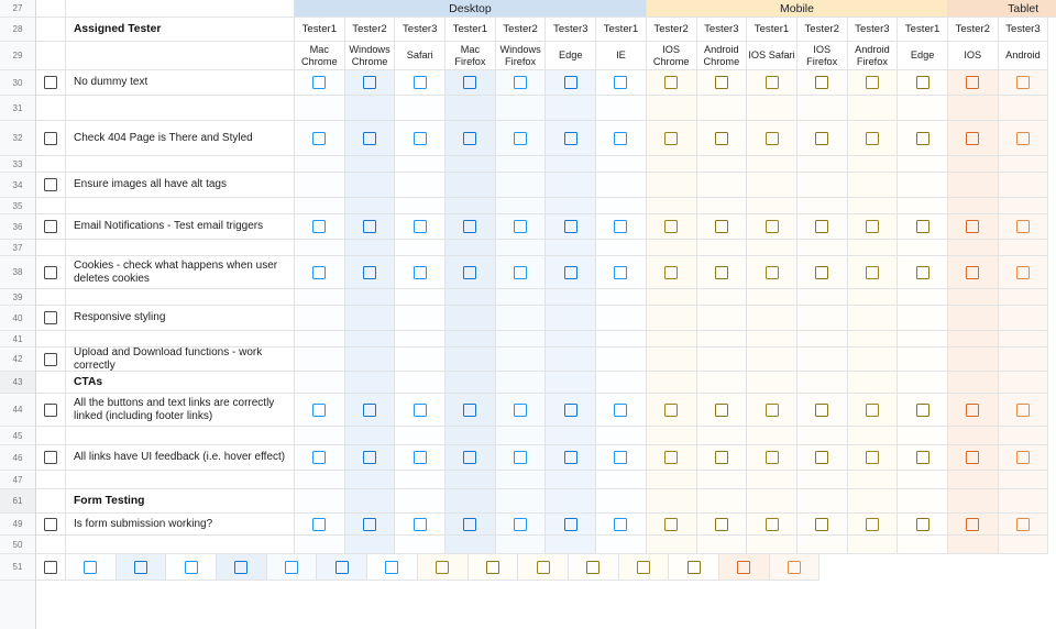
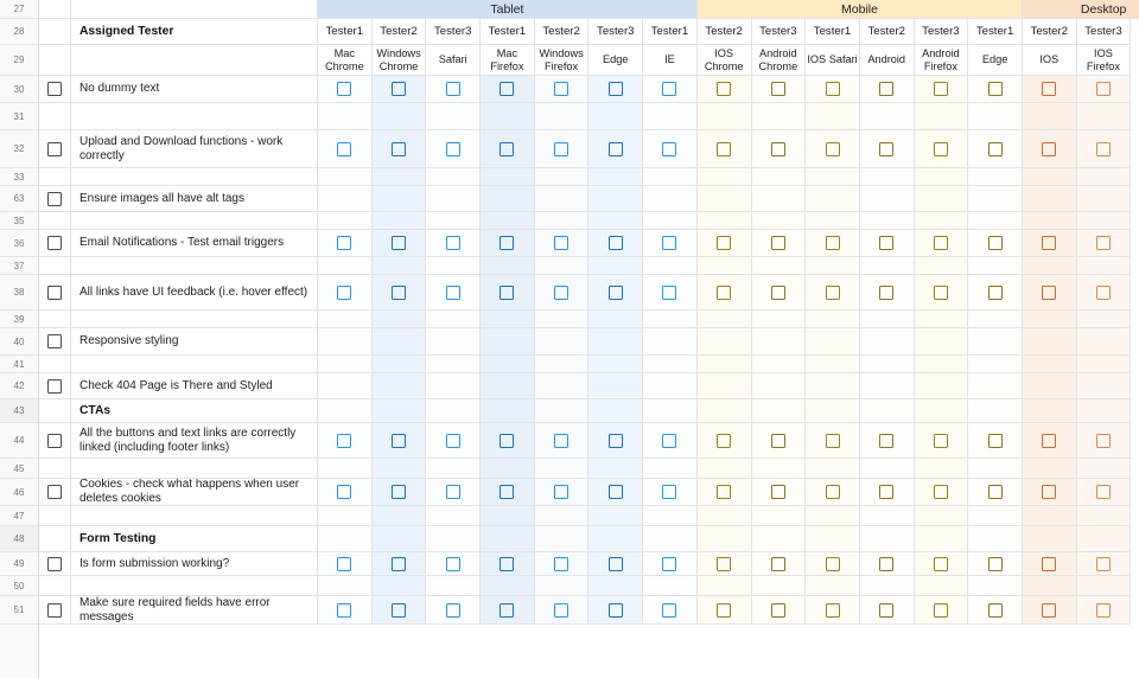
  27
  28
  29
  30
  31
  32
  33
- 34
+ 63
  35
  36
  37
  38
  39
  40
  41
  42
  43
  44
  45
  46
  47
- 61
+ 48
  49
  50
  51
- Desktop
+ Tablet
  Mobile
- Tablet
+ Desktop
  Assigned Tester
  Tester1
  Tester2
  Tester3
  Tester1
  Tester2
  Tester3
  Tester1
  Tester2
  Tester3
  Tester1
  Tester2
  Tester3
  Tester1
  Tester2
  Tester3
  Mac Chrome
  Windows Chrome
  Safari
  Mac Firefox
  Windows Firefox
  Edge
  IE
  IOS Chrome
  Android Chrome
  IOS Safari
- IOS Firefox
+ Android
  Android Firefox
  Edge
  IOS
- Android
+ IOS Firefox
  No dummy text
- Check 404 Page is There and Styled
+ Upload and Download functions - work correctly
  Ensure images all have alt tags
  Email Notifications - Test email triggers
- Cookies - check what happens when user deletes cookies
+ All links have UI feedback (i.e. hover effect)
  Responsive styling
- Upload and Download functions - work correctly
+ Check 404 Page is There and Styled
  CTAs
  All the buttons and text links are correctly linked (including footer links)
- All links have UI feedback (i.e. hover effect)
+ Cookies - check what happens when user deletes cookies
  Form Testing
  Is form submission working?
+ Make sure required fields have error messages
